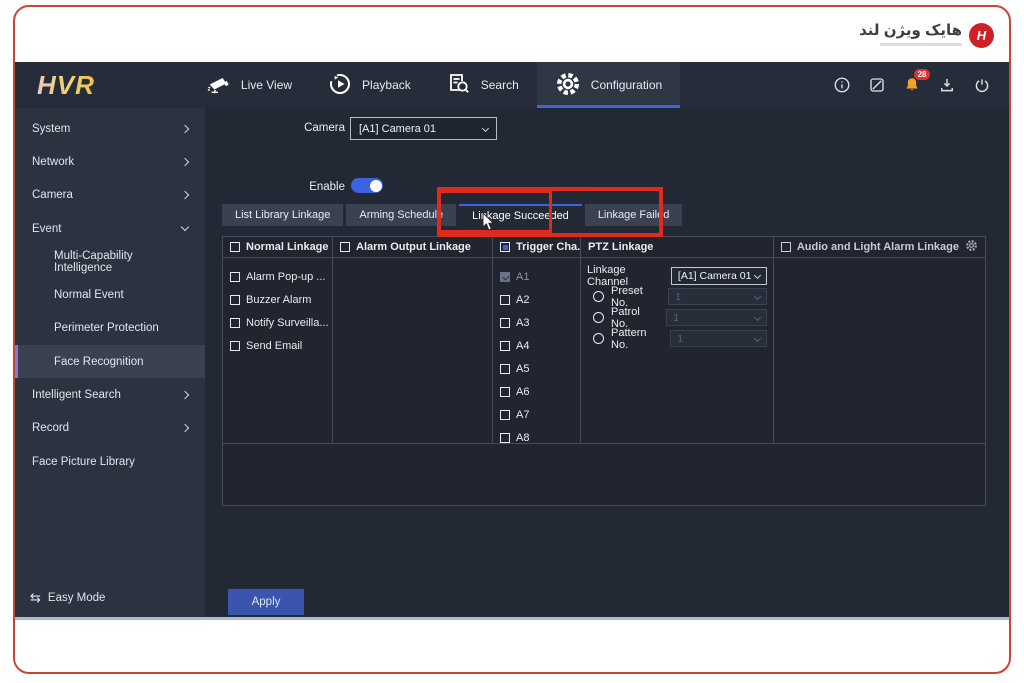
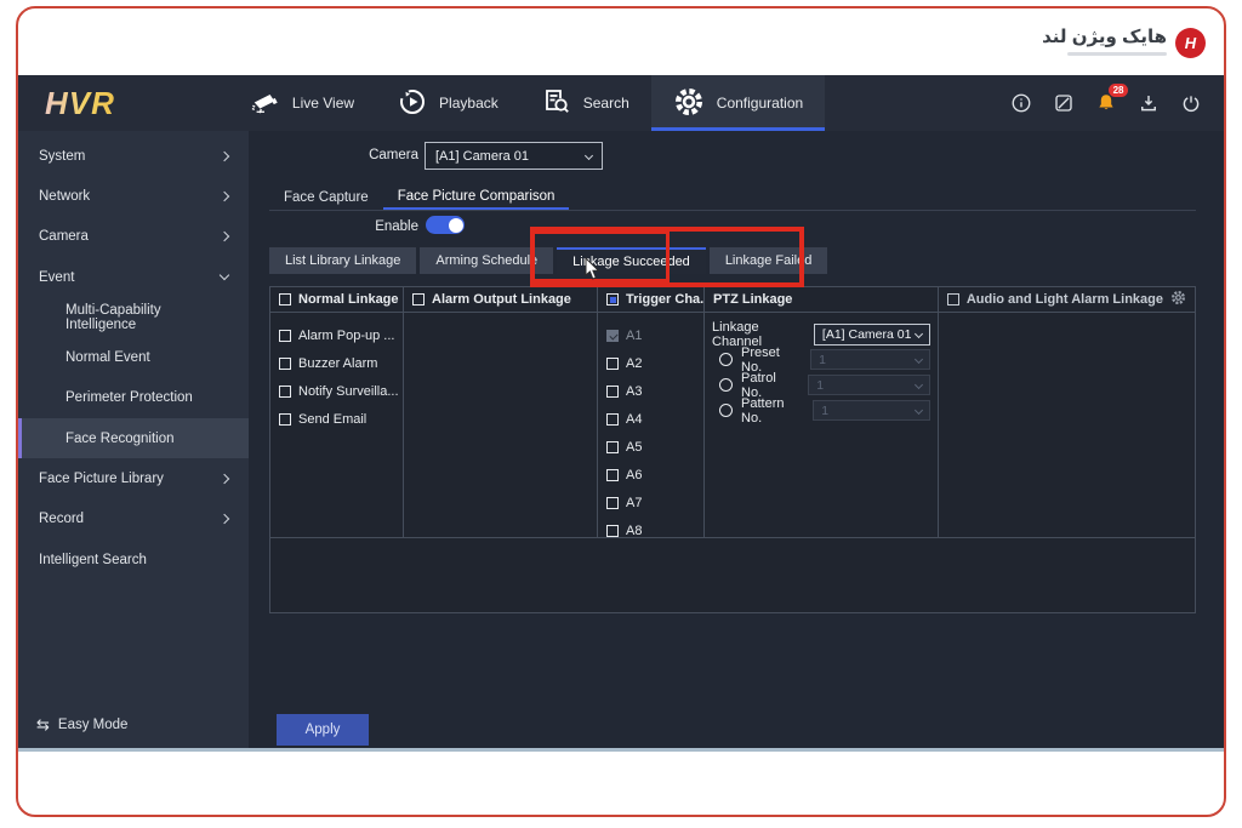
  هایک ویژن لند
  H
  HVR
  Live View
  Playback
  Search
  Configuration
  28
  System
  Network
  Camera
  Event
  Multi-Capability Intelligence
  Normal Event
  Perimeter Protection
  Face Recognition
- Intelligent Search
+ Face Picture Library
  Record
- Face Picture Library
+ Intelligent Search
  ⇆
  Easy Mode
  Camera
  [A1] Camera 01
+ Face Capture
+ Face Picture Comparison
  Enable
  List Library Linkage
  Arming Schedule
  Likage Succeeded
  Linkage Failed
  Normal Linkage
  Alarm Pop-up ...
  Buzzer Alarm
  Notify Surveilla...
  Send Email
  Alarm Output Linkage
  Trigger Cha.
  A1
  A2
  A3
  A4
  A5
  A6
  A7
  A8
  PTZ Linkage
  Linkage Channel
  [A1] Camera 01
  Preset No.
  1
  Patrol No.
  1
  Pattern No.
  1
  Audio and Light Alarm Linkage
  Apply
